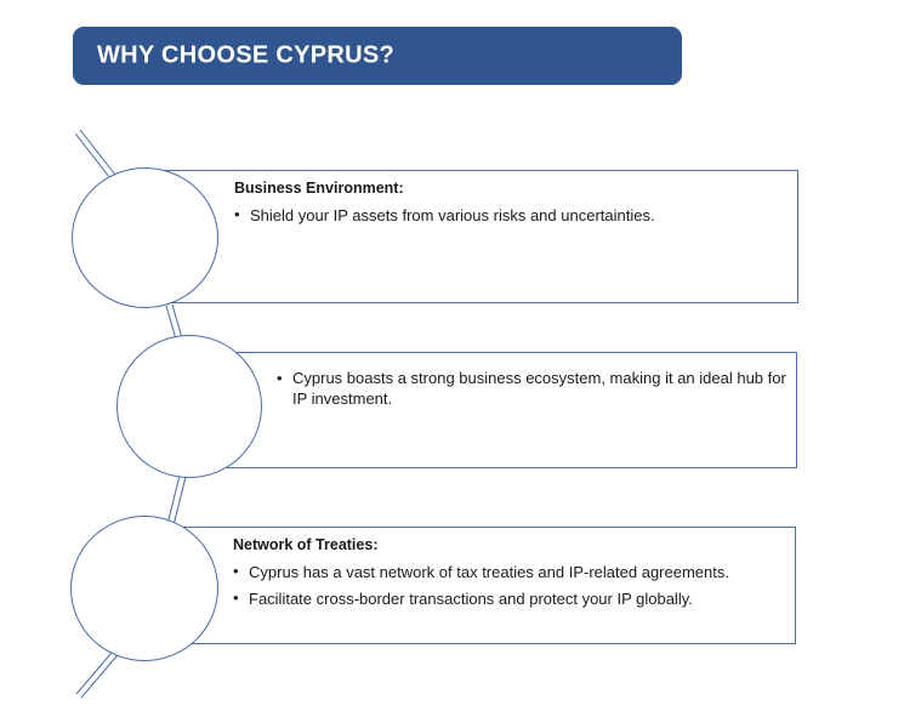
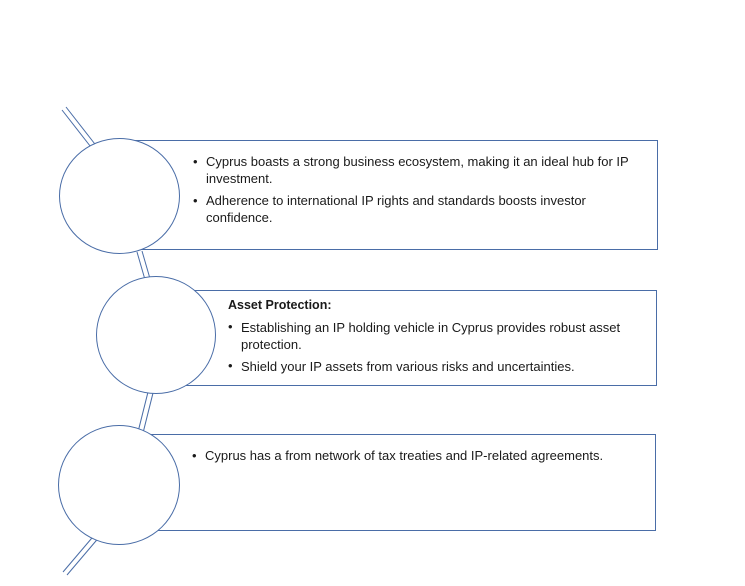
- WHY CHOOSE CYPRUS?
- Business Environment:
- Shield your IP assets from various risks and uncertainties.
+ Cyprus boasts a strong business ecosystem, making it an ideal hub for IP investment.
+ Adherence to international IP rights and standards boosts investor confidence.
+ Asset Protection:
+ Establishing an IP holding vehicle in Cyprus provides robust asset protection.
- Cyprus boasts a strong business ecosystem, making it an ideal hub for IP investment.
+ Shield your IP assets from various risks and uncertainties.
- Network of Treaties:
- Cyprus has a vast network of tax treaties and IP-related agreements.
+ Cyprus has a from network of tax treaties and IP-related agreements.
- Facilitate cross-border transactions and protect your IP globally.
